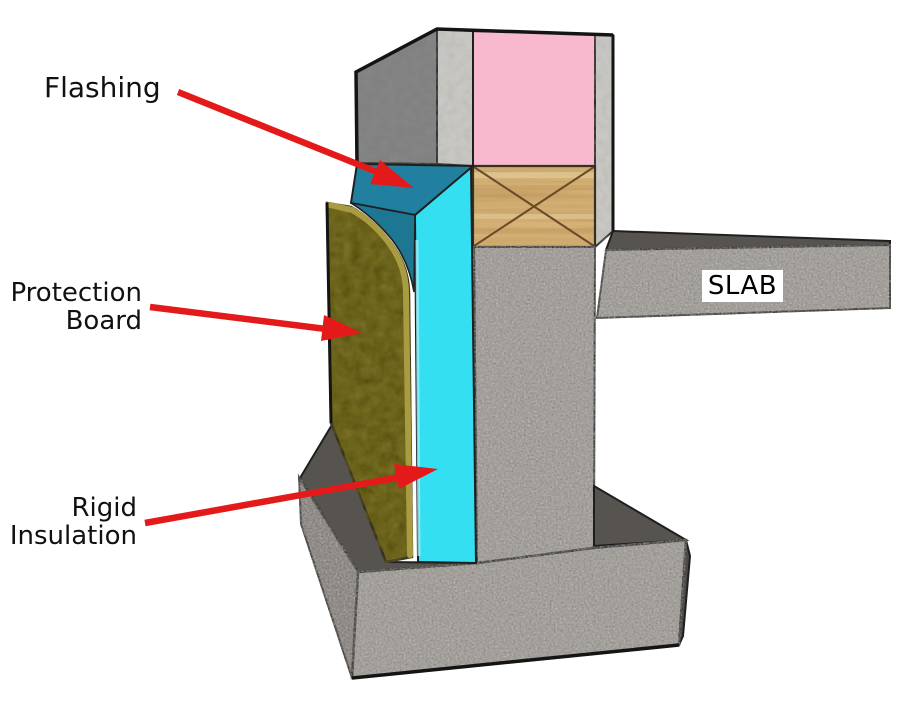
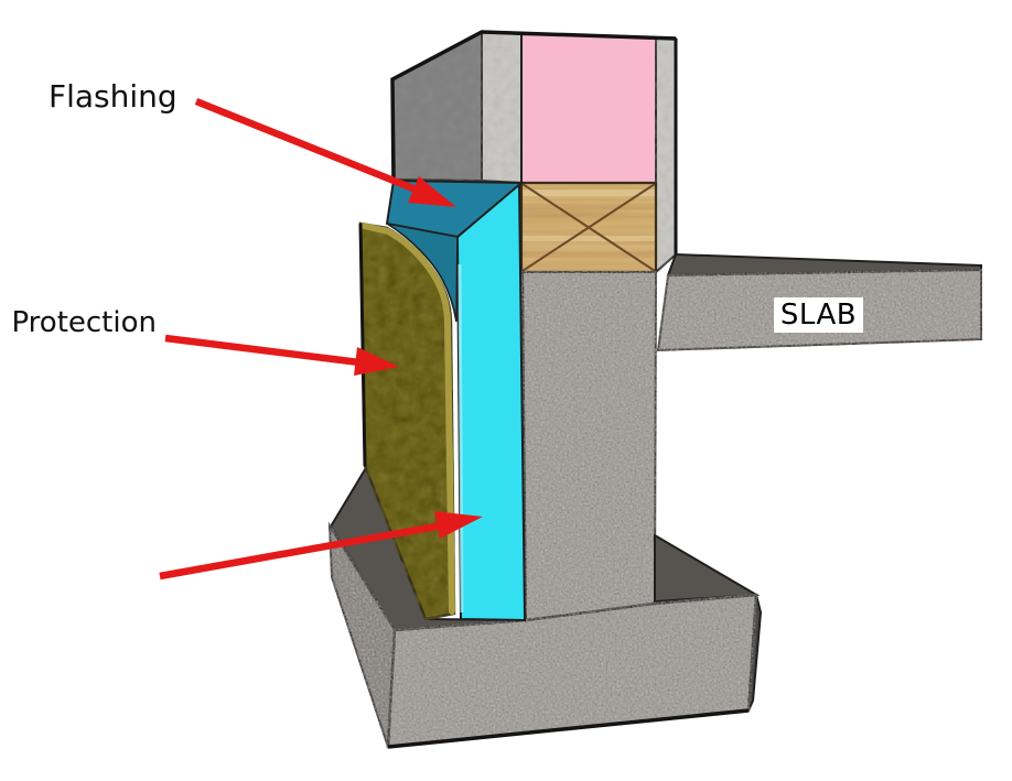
  Flashing
  Protection
- Board
- Rigid
- Insulation
  SLAB
